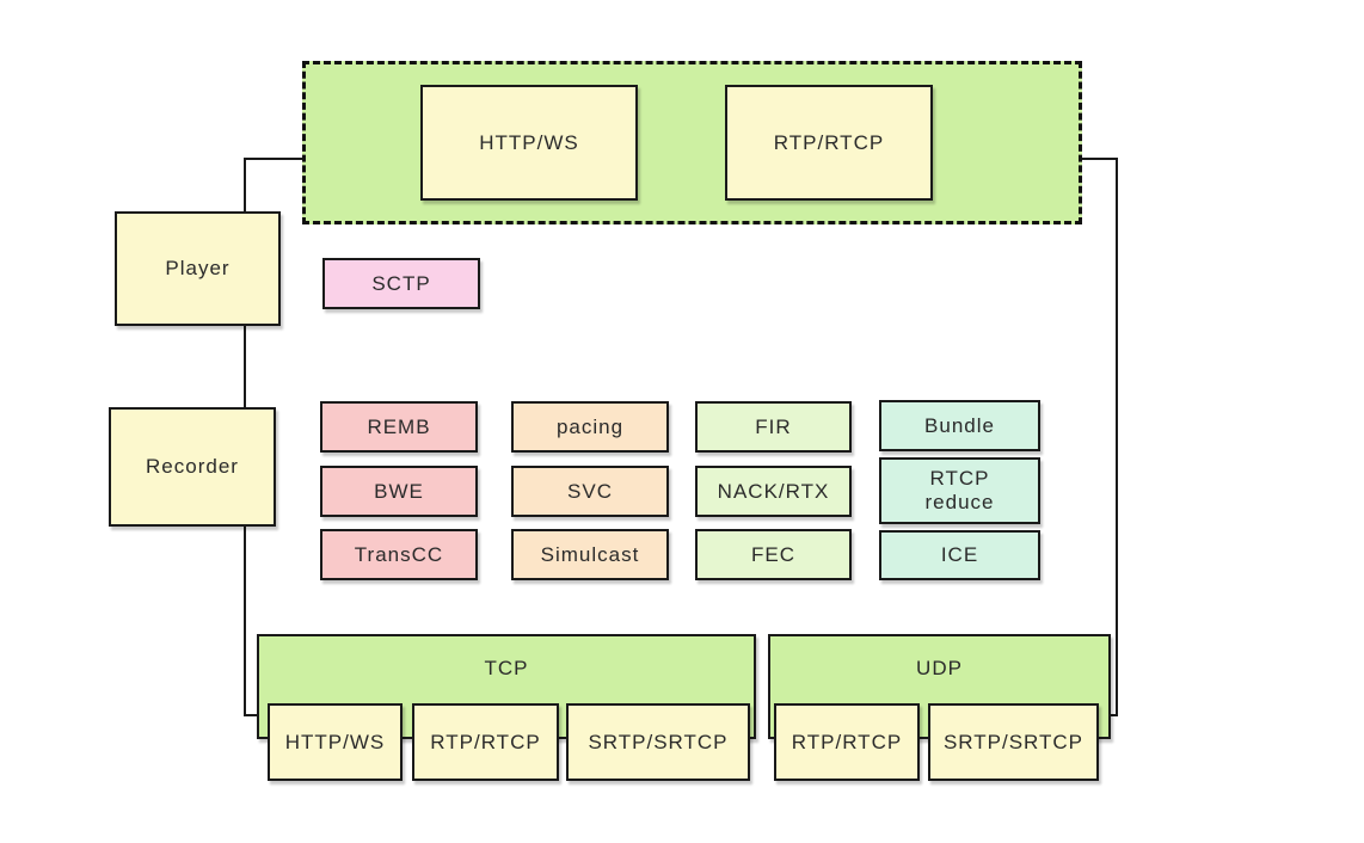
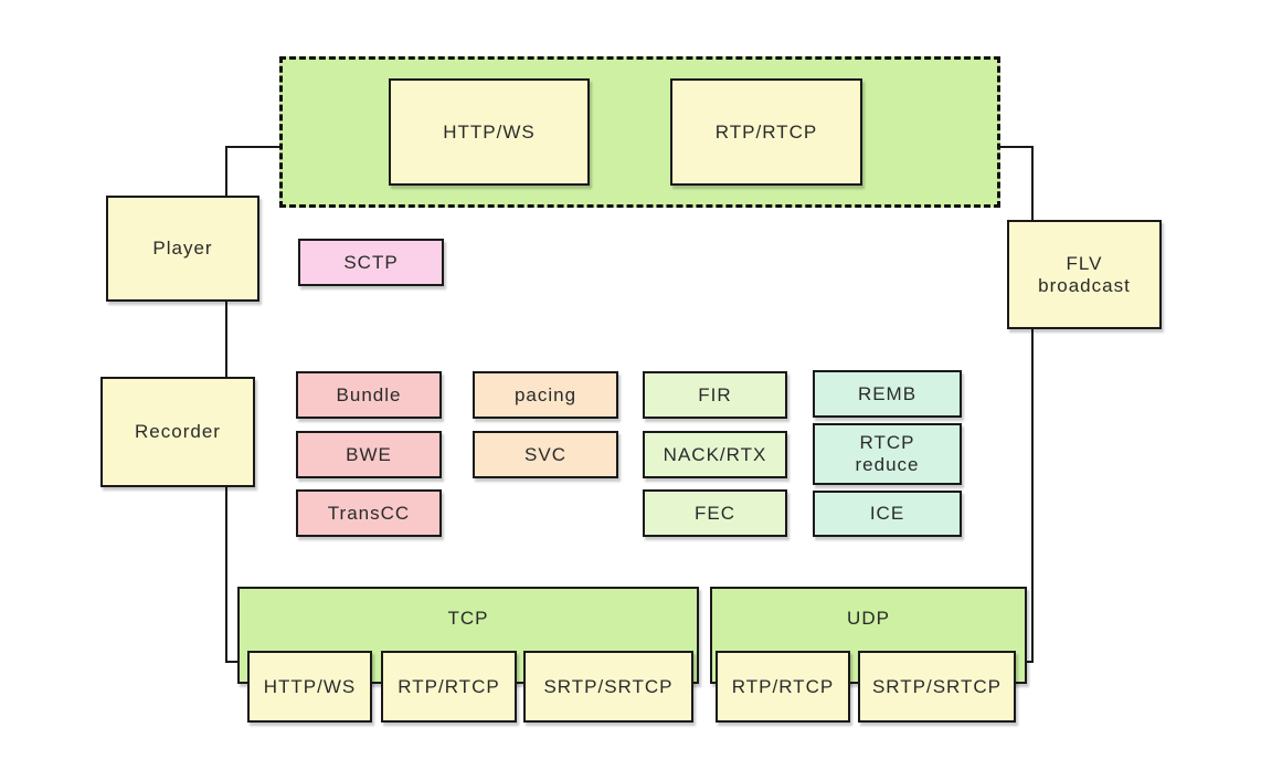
  HTTP/WS
  RTP/RTCP
  Player
  Recorder
+ FLV
+ broadcast
  SCTP
- REMB
+ Bundle
  BWE
  TransCC
  pacing
  SVC
- Simulcast
  FIR
  NACK/RTX
  FEC
- Bundle
+ REMB
  RTCP
  reduce
  ICE
  TCP
  UDP
  HTTP/WS
  RTP/RTCP
  SRTP/SRTCP
  RTP/RTCP
  SRTP/SRTCP
